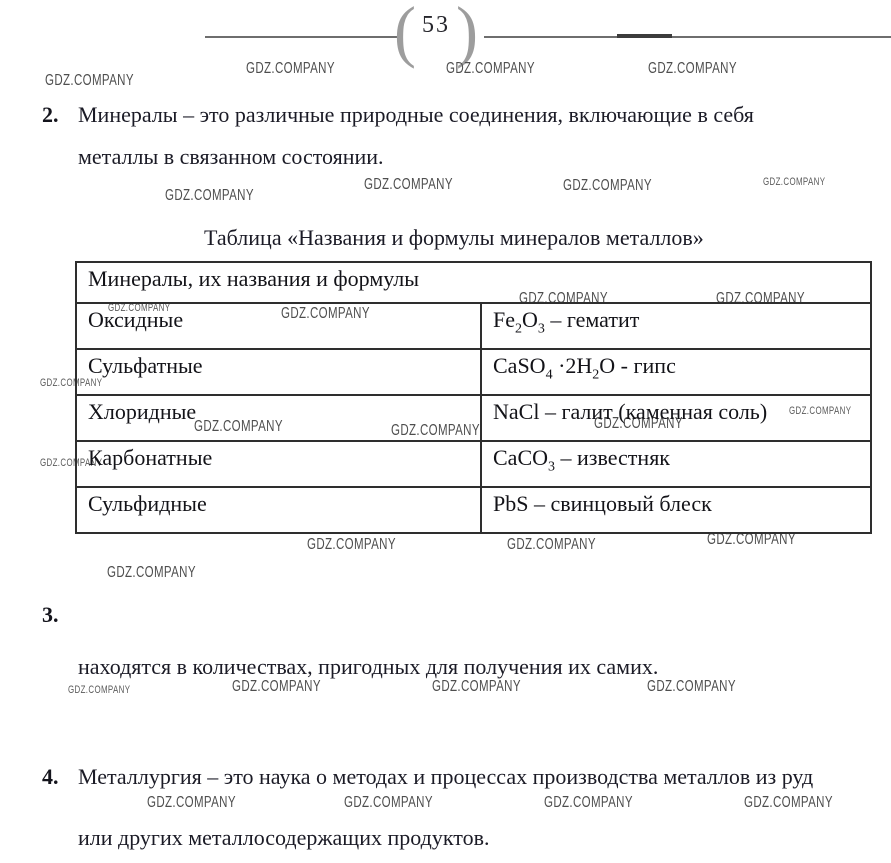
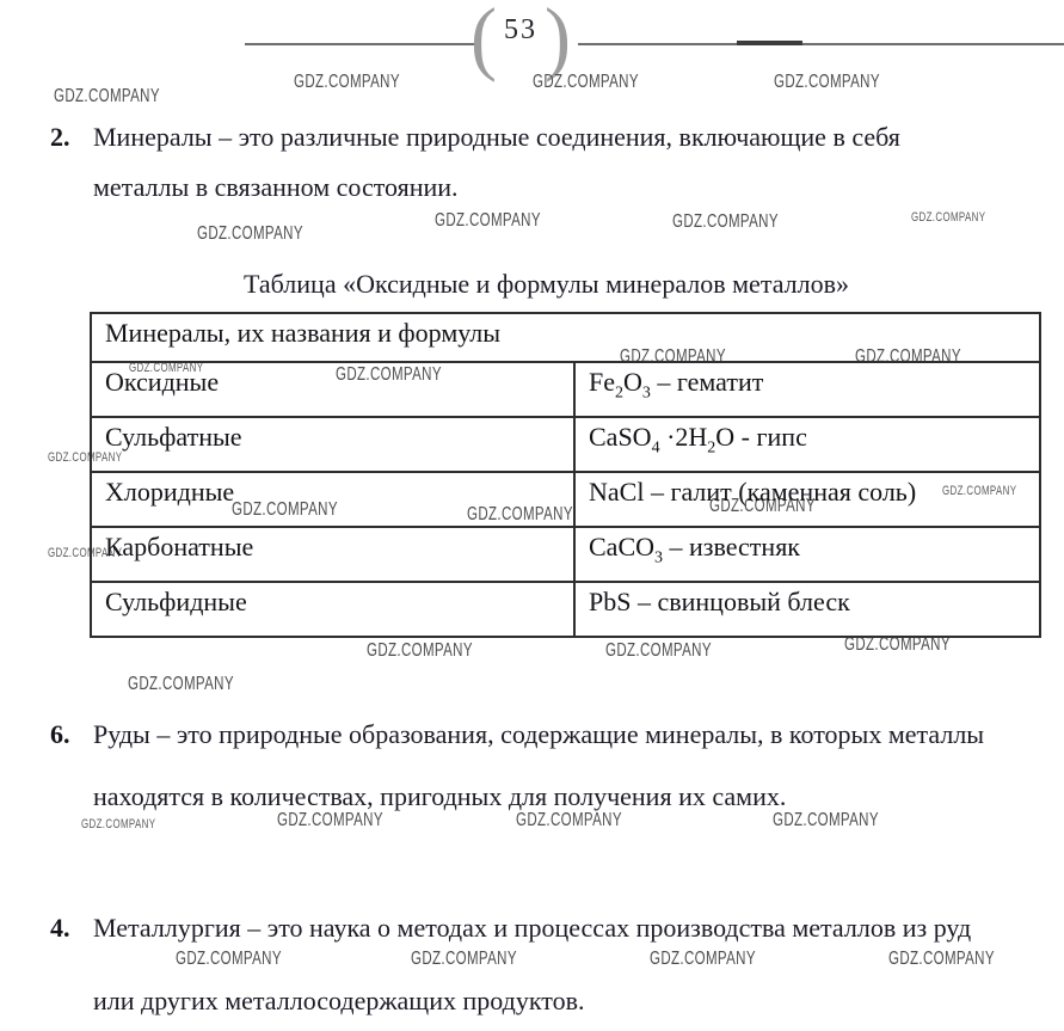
  (
  53
  )
  GDZ.COMPANY
  GDZ.COMPANY
  GDZ.COMPANY
  GDZ.COMPANY
  GDZ.COMPANY
  GDZ.COMPANY
  GDZ.COMPANY
  GDZ.COMPANY
  GDZ.COMPANY
  GDZ.COMPANY
  GDZ.COMPANY
  GDZ.COMPANY
  GDZ.COMPANY
  GDZ.COMPANY
  GDZ.COMPANY
  GDZ.COMPANY
  GDZ.COMPANY
  GDZ.COMPANY
  GDZ.COMPANY
  GDZ.COMPANY
  GDZ.COMPANY
  GDZ.COMPANY
  GDZ.COMPANY
  GDZ.COMPANY
  GDZ.COMPANY
  GDZ.COMPANY
  GDZ.COMPANY
  GDZ.COMPANY
  GDZ.COMPANY
  GDZ.COMPANY
  2.
  Минералы – это различные природные соединения, включающие в себя
  металлы в связанном состоянии.
- Таблица «Названия и формулы минералов металлов»
+ Таблица «Оксидные и формулы минералов металлов»
  Минералы, их названия и формулы
  Оксидные	Fe2O3 – гематит
  Сульфатные	CaSO4 ·2H2O - гипс
  Хлоридные	NaCl – галит (каменная соль)
  Карбонатные	CaCO3 – известняк
  Сульфидные	PbS – свинцовый блеск
- 3.
+ 6.
+ Руды – это природные образования, содержащие минералы, в которых металлы
  находятся в количествах, пригодных для получения их самих.
  4.
  Металлургия – это наука о методах и процессах производства металлов из руд
  или других металлосодержащих продуктов.
